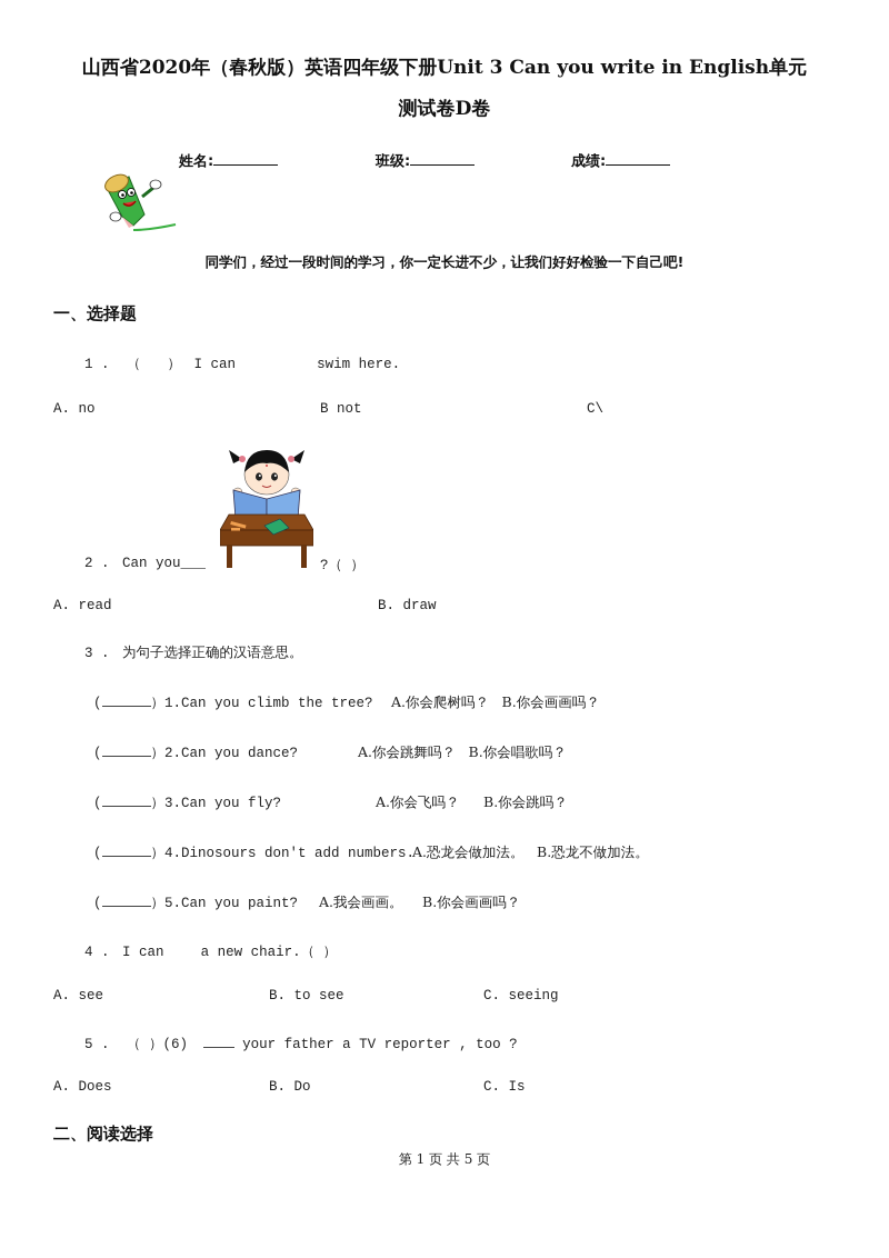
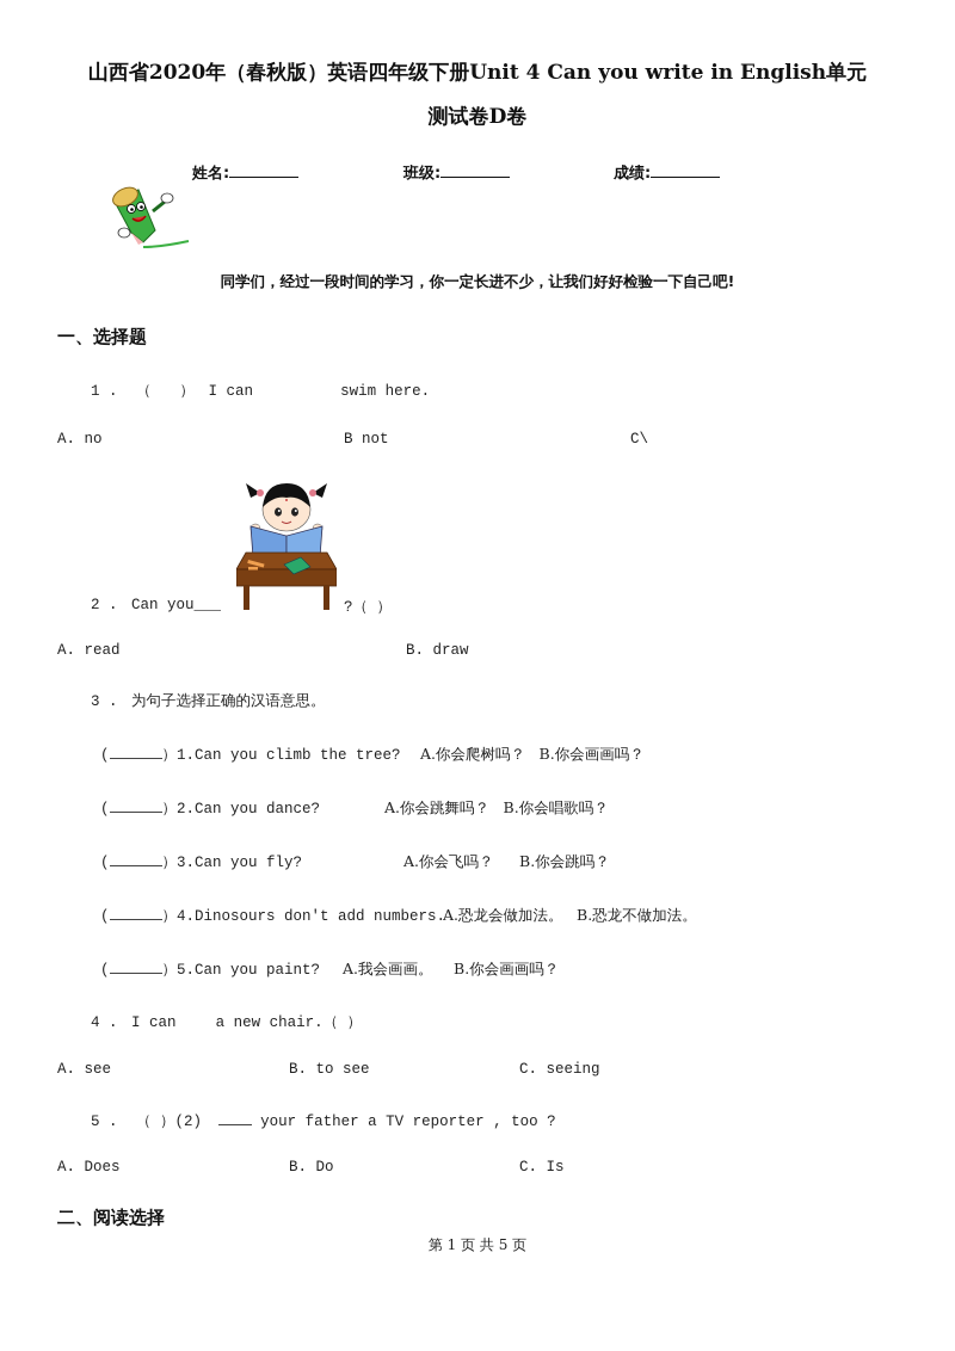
- 山西省2020年（春秋版）英语四年级下册Unit 3 Can you write in English单元
+ 山西省2020年（春秋版）英语四年级下册Unit 4 Can you write in English单元
  测试卷D卷
  姓名:
  班级:
  成绩:
  同学们，经过一段时间的学习，你一定长进不少，让我们好好检验一下自己吧!
  一、选择题
  1 . （ ） I can swim here.
  A. no
  B not
  C\
  2 . Can you___
  ?（ ）
  A. read
  B. draw
  3 . 为句子选择正确的汉语意思。
  ( ）1.Can you climb the tree?
  A.你会爬树吗？ B.你会画画吗？
  ( ）2.Can you dance?
  A.你会跳舞吗？ B.你会唱歌吗？
  ( ）3.Can you fly?
  A.你会飞吗？ B.你会跳吗？
  ( ）4.Dinosours don't add numbers.
  A.恐龙会做加法。 B.恐龙不做加法。
  ( ）5.Can you paint?
  A.我会画画。 B.你会画画吗？
  4 . I can a new chair.（ ）
  A. see
  B. to see
  C. seeing
- 5 . （ ）(6) your father a TV reporter , too ?
+ 5 . （ ）(2) your father a TV reporter , too ?
  A. Does
  B. Do
  C. Is
  二、阅读选择
  第 1 页 共 5 页
